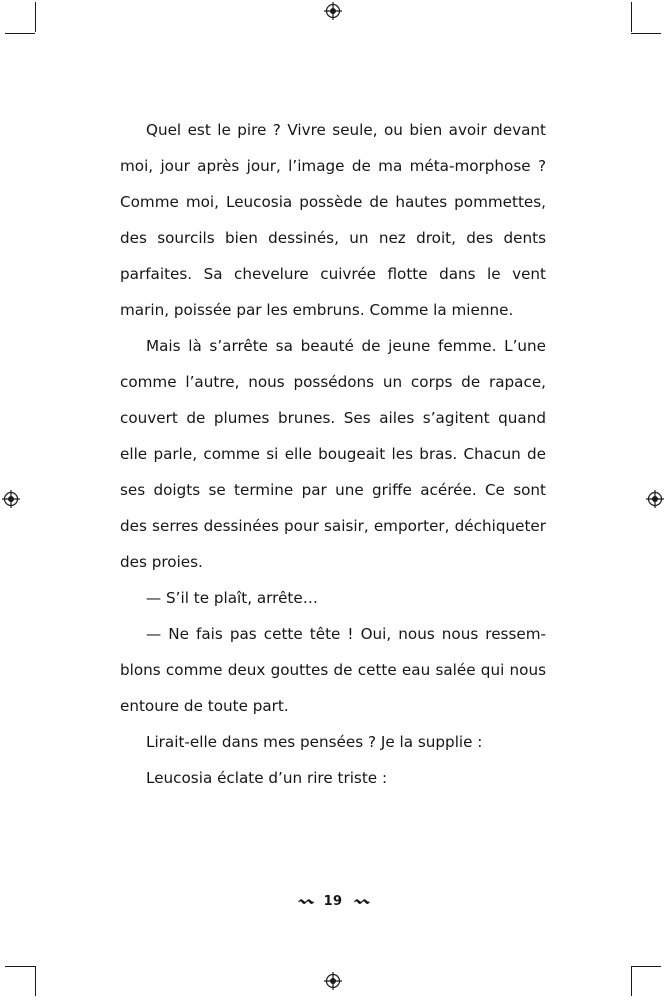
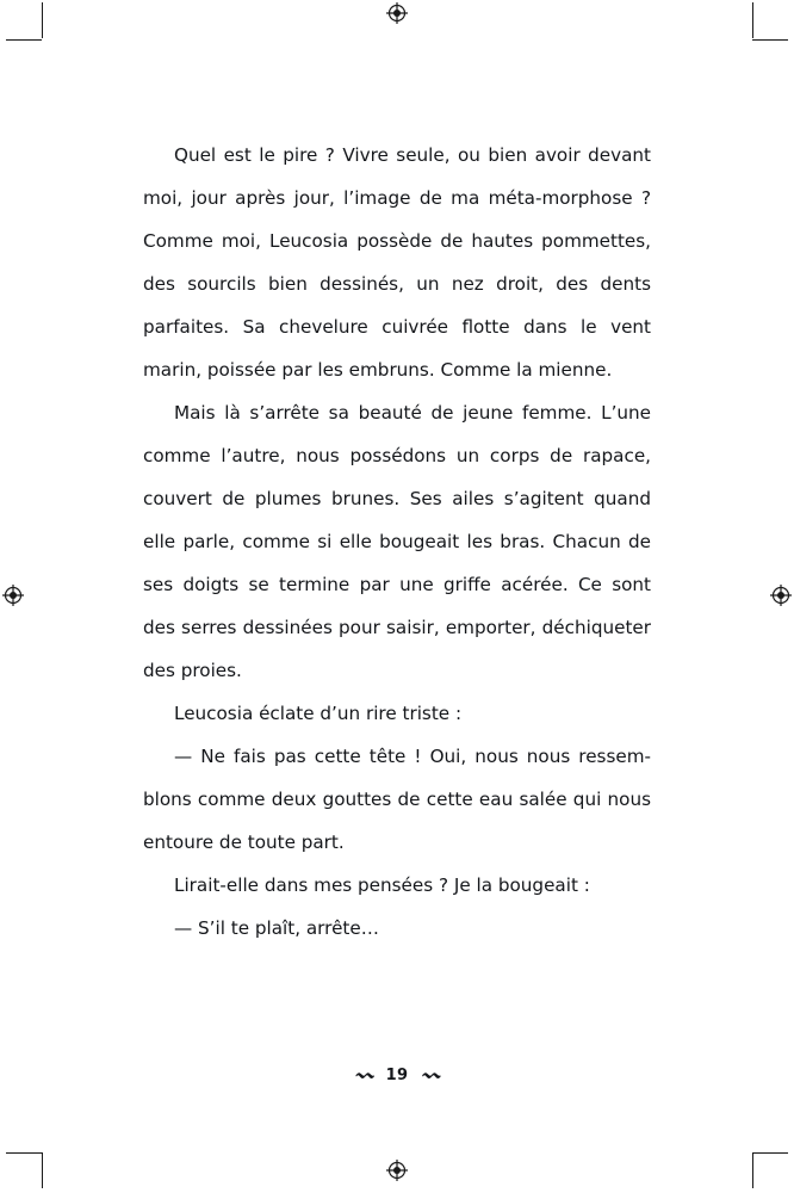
  Quel est le pire ? Vivre seule, ou bien avoir devant moi, jour après jour, l’image de ma méta-morphose ? Comme moi, Leucosia possède de hautes pommettes, des sourcils bien dessinés, un nez droit, des dents parfaites. Sa chevelure cuivrée flotte dans le vent marin, poissée par les embruns. Comme la mienne.
  Mais là s’arrête sa beauté de jeune femme. L’une comme l’autre, nous possédons un corps de rapace, couvert de plumes brunes. Ses ailes s’agitent quand elle parle, comme si elle bougeait les bras. Chacun de ses doigts se termine par une griffe acérée. Ce sont des serres dessinées pour saisir, emporter, déchiqueter des proies.
- — S’il te plaît, arrête…
+ Leucosia éclate d’un rire triste :
  — Ne fais pas cette tête ! Oui, nous nous ressem-blons comme deux gouttes de cette eau salée qui nous entoure de toute part.
- Lirait-elle dans mes pensées ? Je la supplie :
+ Lirait-elle dans mes pensées ? Je la bougeait :
- Leucosia éclate d’un rire triste :
+ — S’il te plaît, arrête…
  〰
  19
  〰
